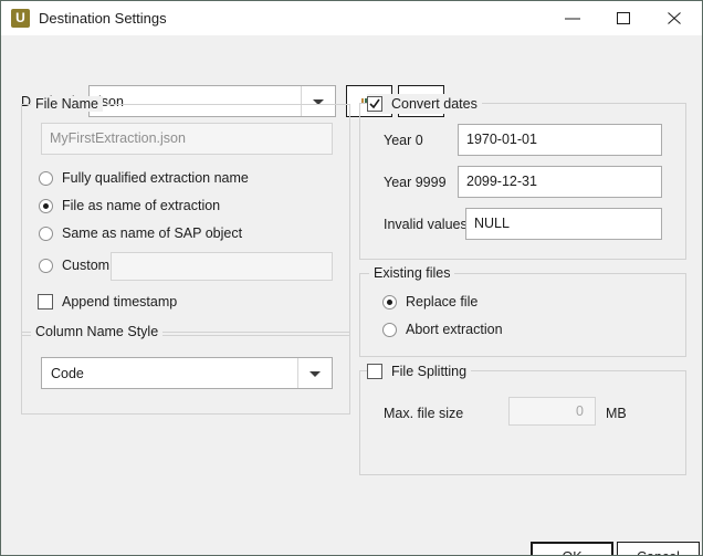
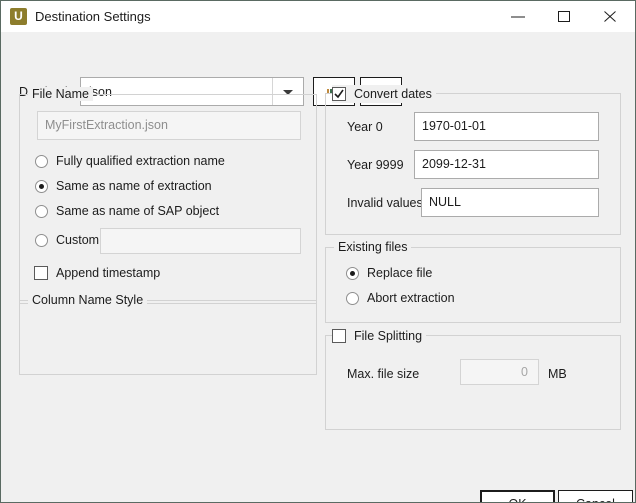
  U
  Destination Settings
  son
  File Name
  MyFirstExtraction.json
  Fully qualified extraction name
- File as name of extraction
+ Same as name of extraction
  Same as name of SAP object
  Custom
  Append timestamp
  Column Name Style
- Code
  Convert dates
  Year 0
  1970-01-01
  Year 9999
  2099-12-31
  Invalid values
  NULL
  Existing files
  Replace file
  Abort extraction
  File Splitting
  Max. file size
  0
  MB
